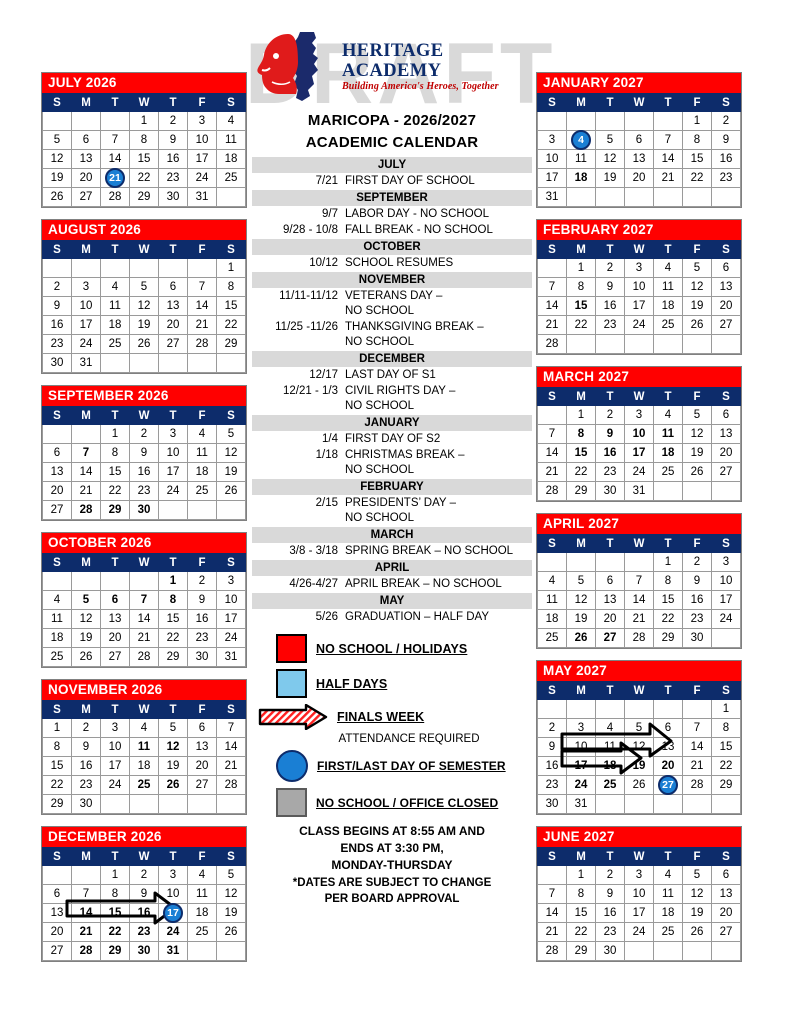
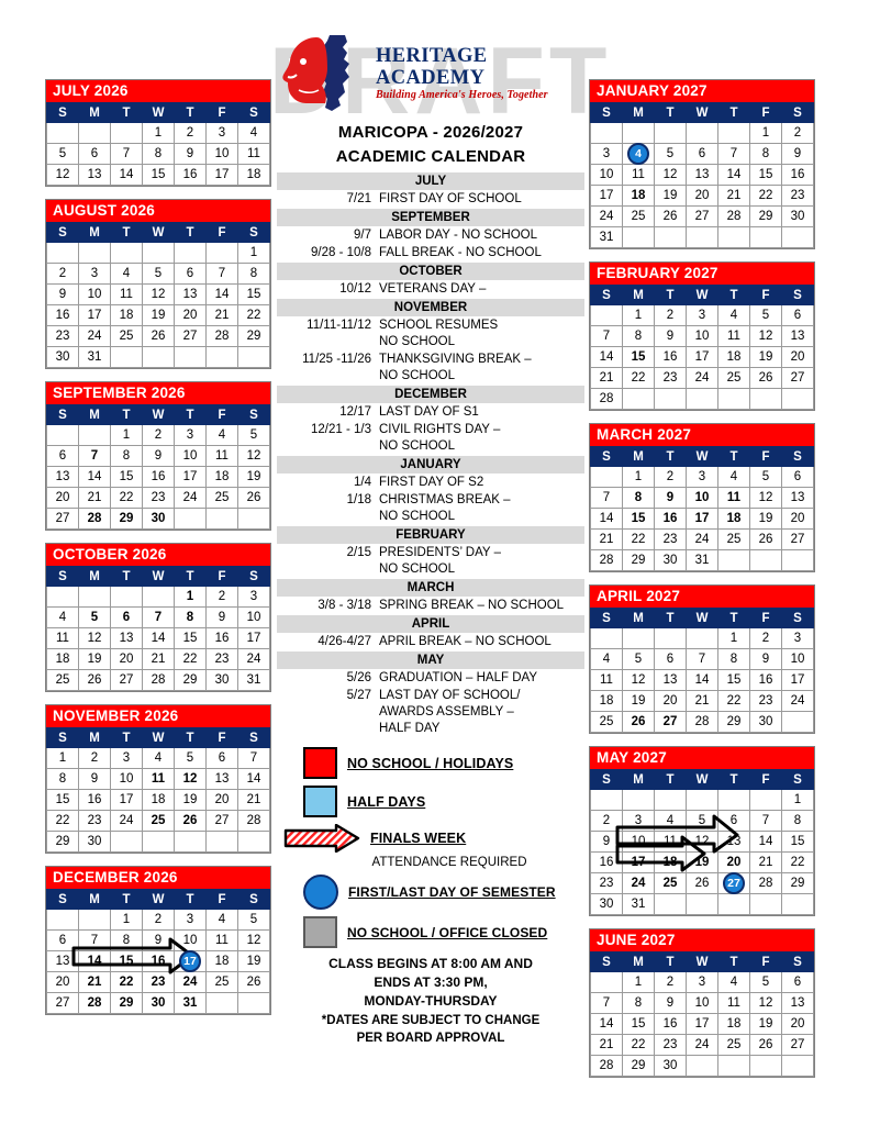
  RAFT
  JULY 2026
  S	M	T	W	T	F	S
  			1	2	3	4
  5	6	7	8	9	10	11
  12	13	14	15	16	17	18
- 19	20	21	22	23	24	25
- 26	27	28	29	30	31
  AUGUST 2026
  S	M	T	W	T	F	S
  						1
  2	3	4	5	6	7	8
  9	10	11	12	13	14	15
  16	17	18	19	20	21	22
  23	24	25	26	27	28	29
  30	31
  SEPTEMBER 2026
  S	M	T	W	T	F	S
  		1	2	3	4	5
  6	7	8	9	10	11	12
  13	14	15	16	17	18	19
  20	21	22	23	24	25	26
  27	28	29	30
  OCTOBER 2026
  S	M	T	W	T	F	S
  				1	2	3
  4	5	6	7	8	9	10
  11	12	13	14	15	16	17
  18	19	20	21	22	23	24
  25	26	27	28	29	30	31
  NOVEMBER 2026
  S	M	T	W	T	F	S
  1	2	3	4	5	6	7
  8	9	10	11	12	13	14
  15	16	17	18	19	20	21
  22	23	24	25	26	27	28
  29	30
  DECEMBER 2026
  S	M	T	W	T	F	S
  		1	2	3	4	5
  6	7	8	9	10	11	12
  13	14	15	16	17	18	19
  20	21	22	23	24	25	26
  27	28	29	30	31
  JANUARY 2027
  S	M	T	W	T	F	S
  					1	2
  3	4	5	6	7	8	9
  10	11	12	13	14	15	16
  17	18	19	20	21	22	23
+ 24	25	26	27	28	29	30
  31
  FEBRUARY 2027
  S	M	T	W	T	F	S
  	1	2	3	4	5	6
  7	8	9	10	11	12	13
  14	15	16	17	18	19	20
  21	22	23	24	25	26	27
  28
  MARCH 2027
  S	M	T	W	T	F	S
  	1	2	3	4	5	6
  7	8	9	10	11	12	13
  14	15	16	17	18	19	20
  21	22	23	24	25	26	27
  28	29	30	31
  APRIL 2027
  S	M	T	W	T	F	S
  				1	2	3
  4	5	6	7	8	9	10
  11	12	13	14	15	16	17
  18	19	20	21	22	23	24
  25	26	27	28	29	30
  MAY 2027
  S	M	T	W	T	F	S
  						1
  2	3	4	5	6	7	8
  9	10	11	12	3	14	15
  16			19	20	21	22
  23	24	25	26	27	28	29
  30	31
  JUNE 2027
  S	M	T	W	T	F	S
  	1	2	3	4	5	6
  7	8	9	10	11	12	13
  14	15	16	17	18	19	20
  21	22	23	24	25	26	27
  28	29	30
  HERITAGE ACADEMY
  Building America's Heroes, Together
  MARICOPA - 2026/2027
  ACADEMIC CALENDAR
  JULY
  7/21
  FIRST DAY OF SCHOOL
  SEPTEMBER
  9/7
  LABOR DAY - NO SCHOOL
  9/28 - 10/8
  FALL BREAK - NO SCHOOL
  OCTOBER
  10/12
- SCHOOL RESUMES
+ VETERANS DAY –
  NOVEMBER
  11/11-11/12
- VETERANS DAY –
+ SCHOOL RESUMES
  NO SCHOOL
  11/25 -11/26
  THANKSGIVING BREAK –
  NO SCHOOL
  DECEMBER
  12/17
  LAST DAY OF S1
  12/21 - 1/3
  CIVIL RIGHTS DAY –
  NO SCHOOL
  JANUARY
  1/4
  FIRST DAY OF S2
  1/18
  CHRISTMAS BREAK –
  NO SCHOOL
  FEBRUARY
  2/15
  PRESIDENTS’ DAY –
  NO SCHOOL
  MARCH
  3/8 - 3/18
  SPRING BREAK – NO SCHOOL
  APRIL
  4/26-4/27
  APRIL BREAK – NO SCHOOL
  MAY
  5/26
  GRADUATION – HALF DAY
+ 5/27
+ LAST DAY OF SCHOOL/
+ AWARDS ASSEMBLY –
+ HALF DAY
  NO SCHOOL / HOLIDAYS
  HALF DAYS
  FINALS WEEK
  ATTENDANCE REQUIRED
  FIRST/LAST DAY OF SEMESTER
  NO SCHOOL / OFFICE CLOSED
- CLASS BEGINS AT 8:55 AM AND
+ CLASS BEGINS AT 8:00 AM AND
  ENDS AT 3:30 PM,
  MONDAY-THURSDAY
  *DATES ARE SUBJECT TO CHANGE
  PER BOARD APPROVAL
